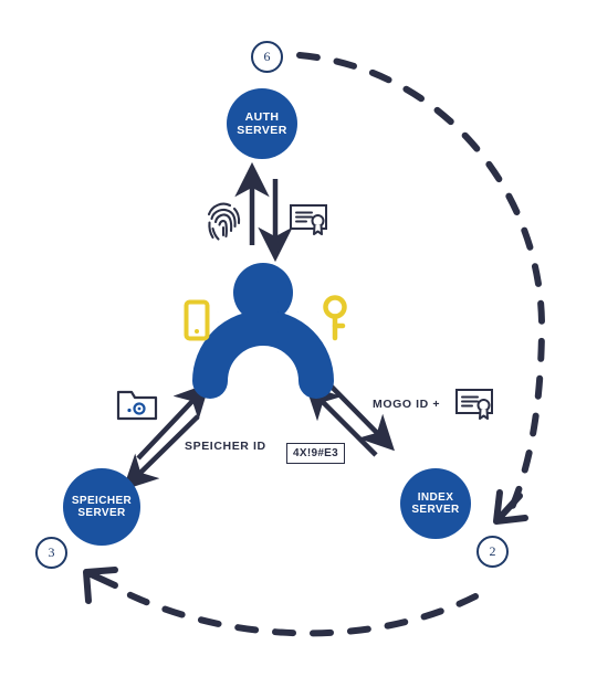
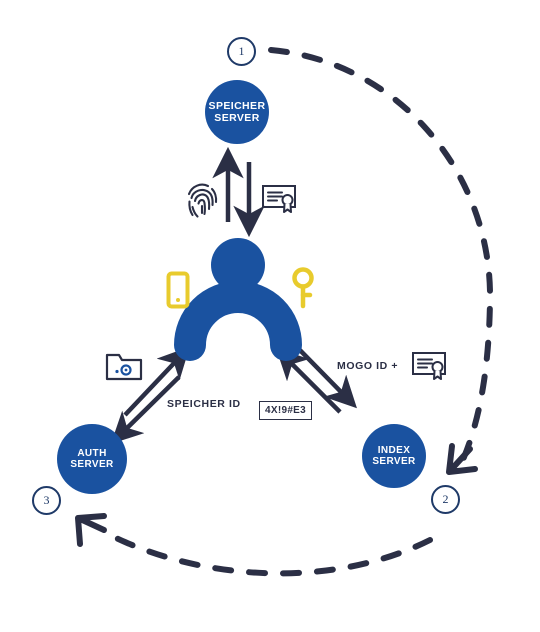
- AUTH
+ SPEICHER
  SERVER
- SPEICHER
+ AUTH
  SERVER
  INDEX
  SERVER
- 6
+ 1
  2
  3
  SPEICHER ID
  MOGO ID +
  4X!9#E3
